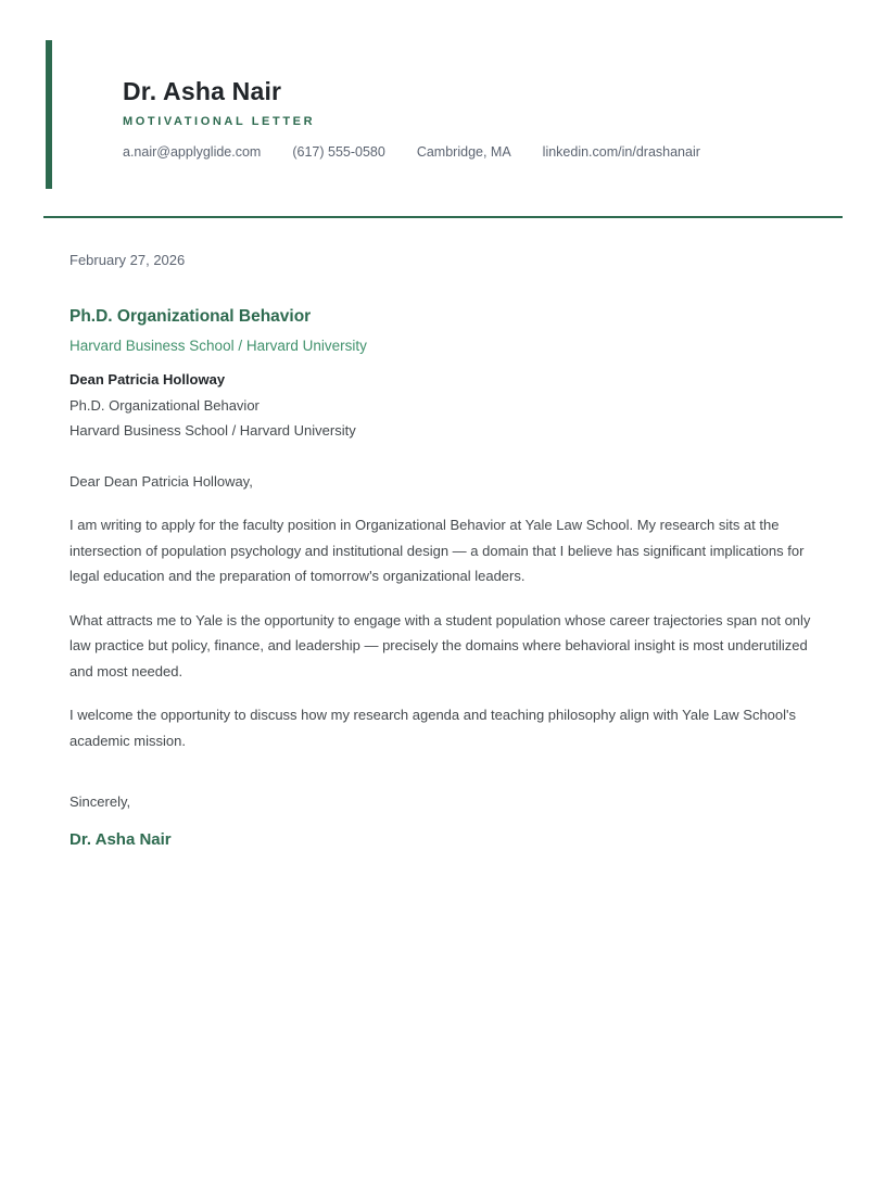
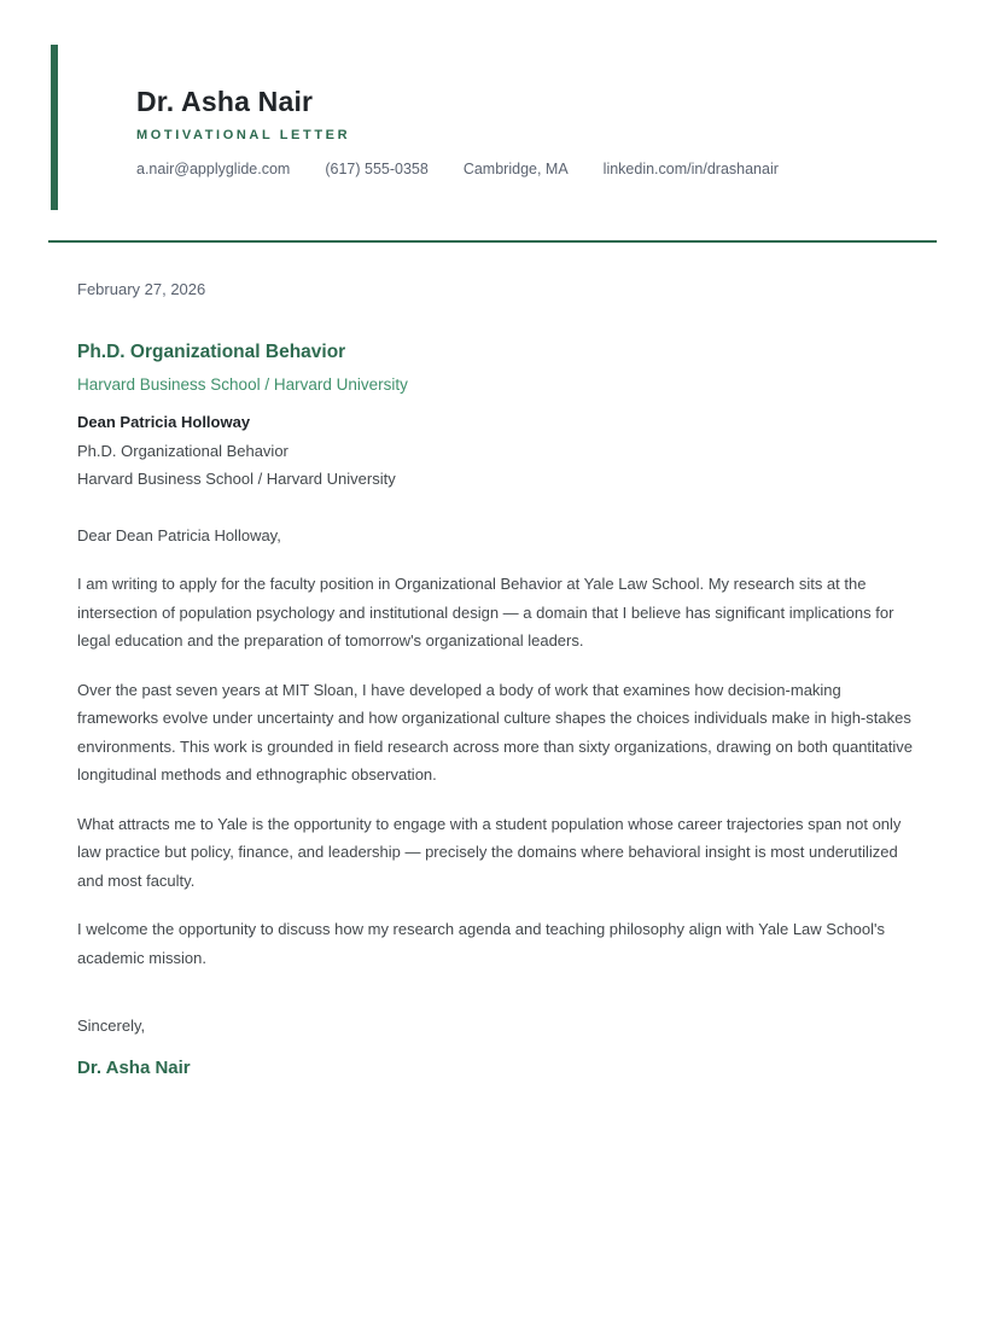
  Dr. Asha Nair
  MOTIVATIONAL LETTER
  a.nair@applyglide.com
- (617) 555-0580
+ (617) 555-0358
  Cambridge, MA
  linkedin.com/in/drashanair
  February 27, 2026
  Ph.D. Organizational Behavior
  Harvard Business School / Harvard University
  Dean Patricia Holloway
  Ph.D. Organizational Behavior
  Harvard Business School / Harvard University
  Dear Dean Patricia Holloway,
  I am writing to apply for the faculty position in Organizational Behavior at Yale Law School. My research sits at the intersection of population psychology and institutional design — a domain that I believe has significant implications for legal education and the preparation of tomorrow's organizational leaders.
+ Over the past seven years at MIT Sloan, I have developed a body of work that examines how decision-making frameworks evolve under uncertainty and how organizational culture shapes the choices individuals make in high-stakes environments. This work is grounded in field research across more than sixty organizations, drawing on both quantitative longitudinal methods and ethnographic observation.
- What attracts me to Yale is the opportunity to engage with a student population whose career trajectories span not only law practice but policy, finance, and leadership — precisely the domains where behavioral insight is most underutilized and most needed.
+ What attracts me to Yale is the opportunity to engage with a student population whose career trajectories span not only law practice but policy, finance, and leadership — precisely the domains where behavioral insight is most underutilized and most faculty.
  I welcome the opportunity to discuss how my research agenda and teaching philosophy align with Yale Law School's academic mission.
  Sincerely,
  Dr. Asha Nair
